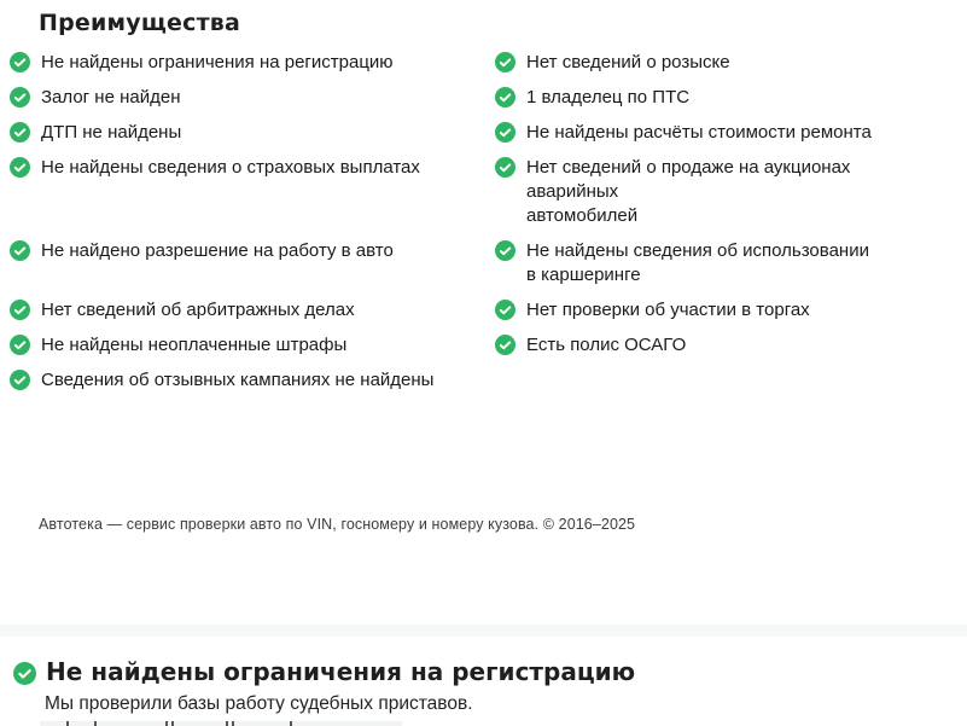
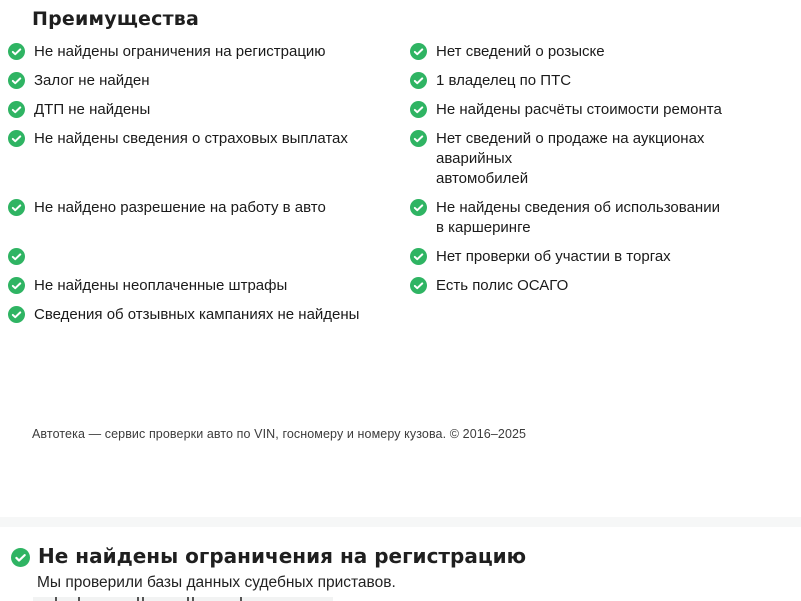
  Преимущества
  Не найдены ограничения на регистрацию
  Нет сведений о розыске
  Залог не найден
  1 владелец по ПТС
  ДТП не найдены
  Не найдены расчёты стоимости ремонта
  Не найдены сведения о страховых выплатах
  Нет сведений о продаже на аукционах аварийных
  автомобилей
  Не найдено разрешение на работу в авто
  Не найдены сведения об использовании
  в каршеринге
- Нет сведений об арбитражных делах
  Нет проверки об участии в торгах
  Не найдены неоплаченные штрафы
  Есть полис ОСАГО
  Сведения об отзывных кампаниях не найдены
  Автотека — сервис проверки авто по VIN, госномеру и номеру кузова. © 2016–2025
  Не найдены ограничения на регистрацию
- Мы проверили базы работу судебных приставов.
+ Мы проверили базы данных судебных приставов.
